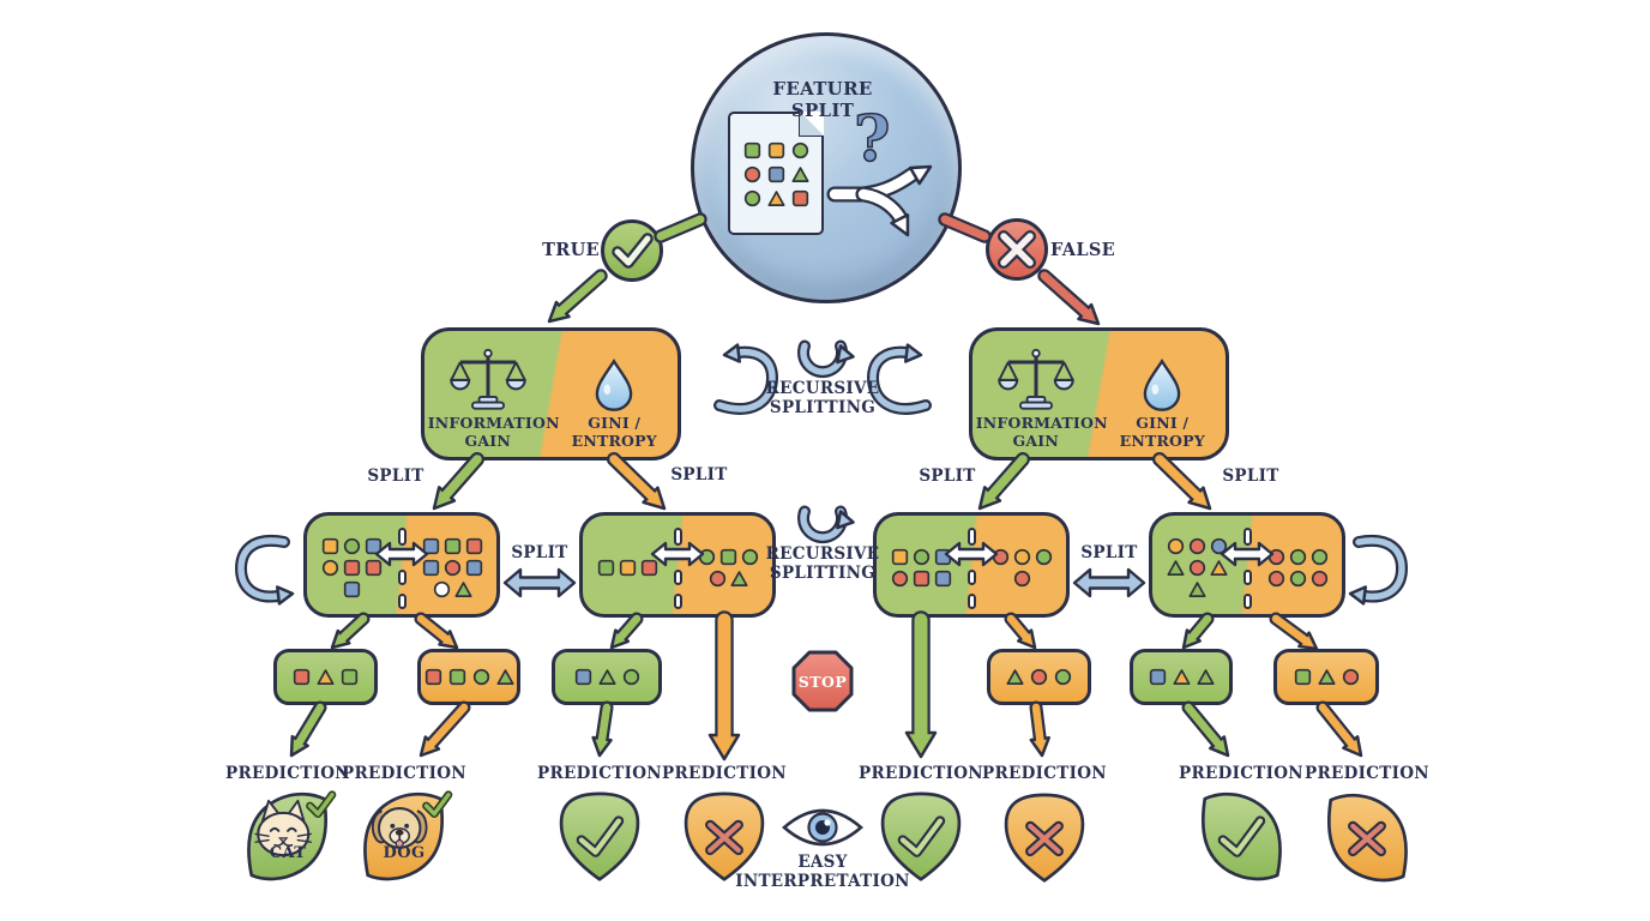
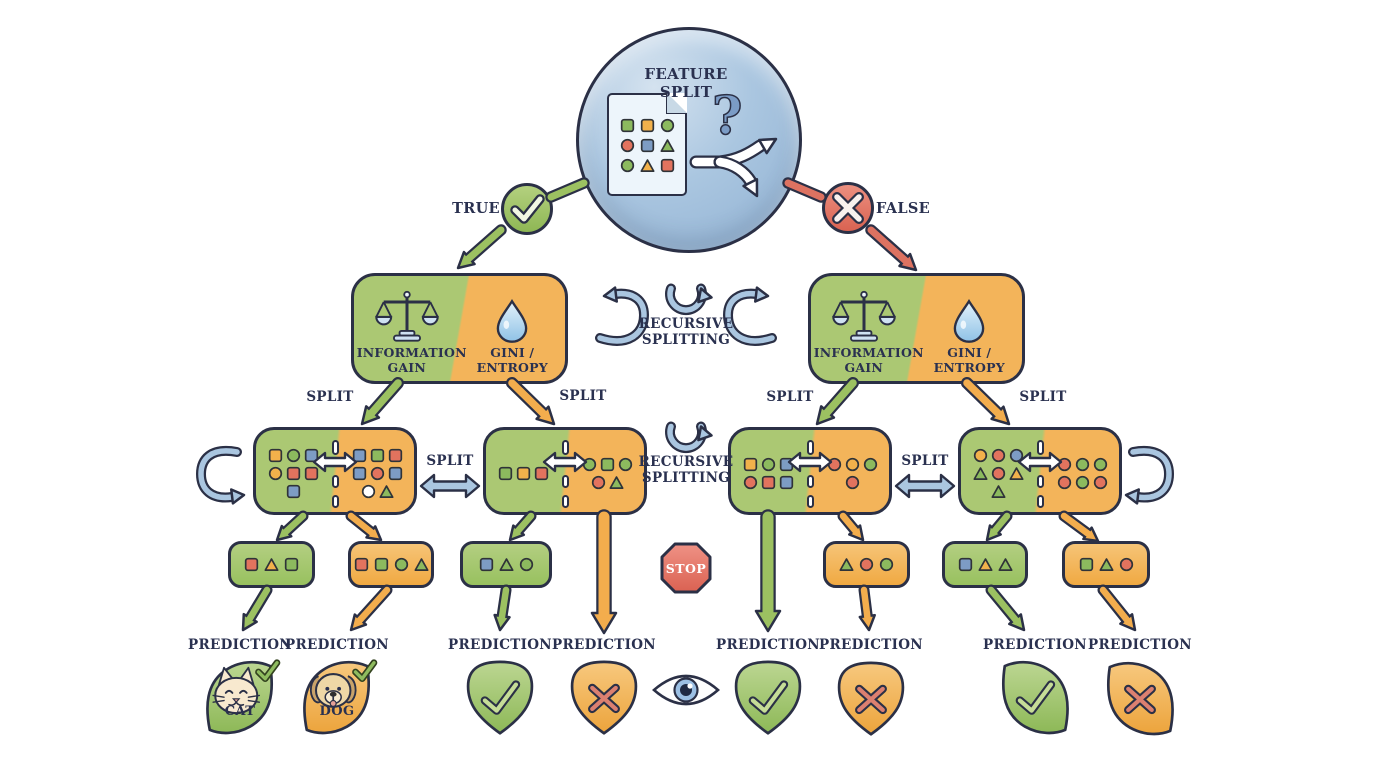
  FEATURE SPLIT
  ?
  TRUE
  FALSE
  INFORMATIO GAIN
  GINI / ENTROPY
  INFORMATIO GAIN
  GINI / ENTROPY
  RECURSIVE SPLITTING
  RECURSIVE SPLITTING
  SPLIT
  SPLIT
  SPLIT
  SPLIT
  SPLIT
  SPLIT
  STOP
- EASY INTERPRETATION
  PREDICTION
  PREDICTION
  PREDICTION
  PREDICTION
  PREDICTION
  PREDICTION
  PREDICTION
  PREDICTION
  CAT
  DOG
